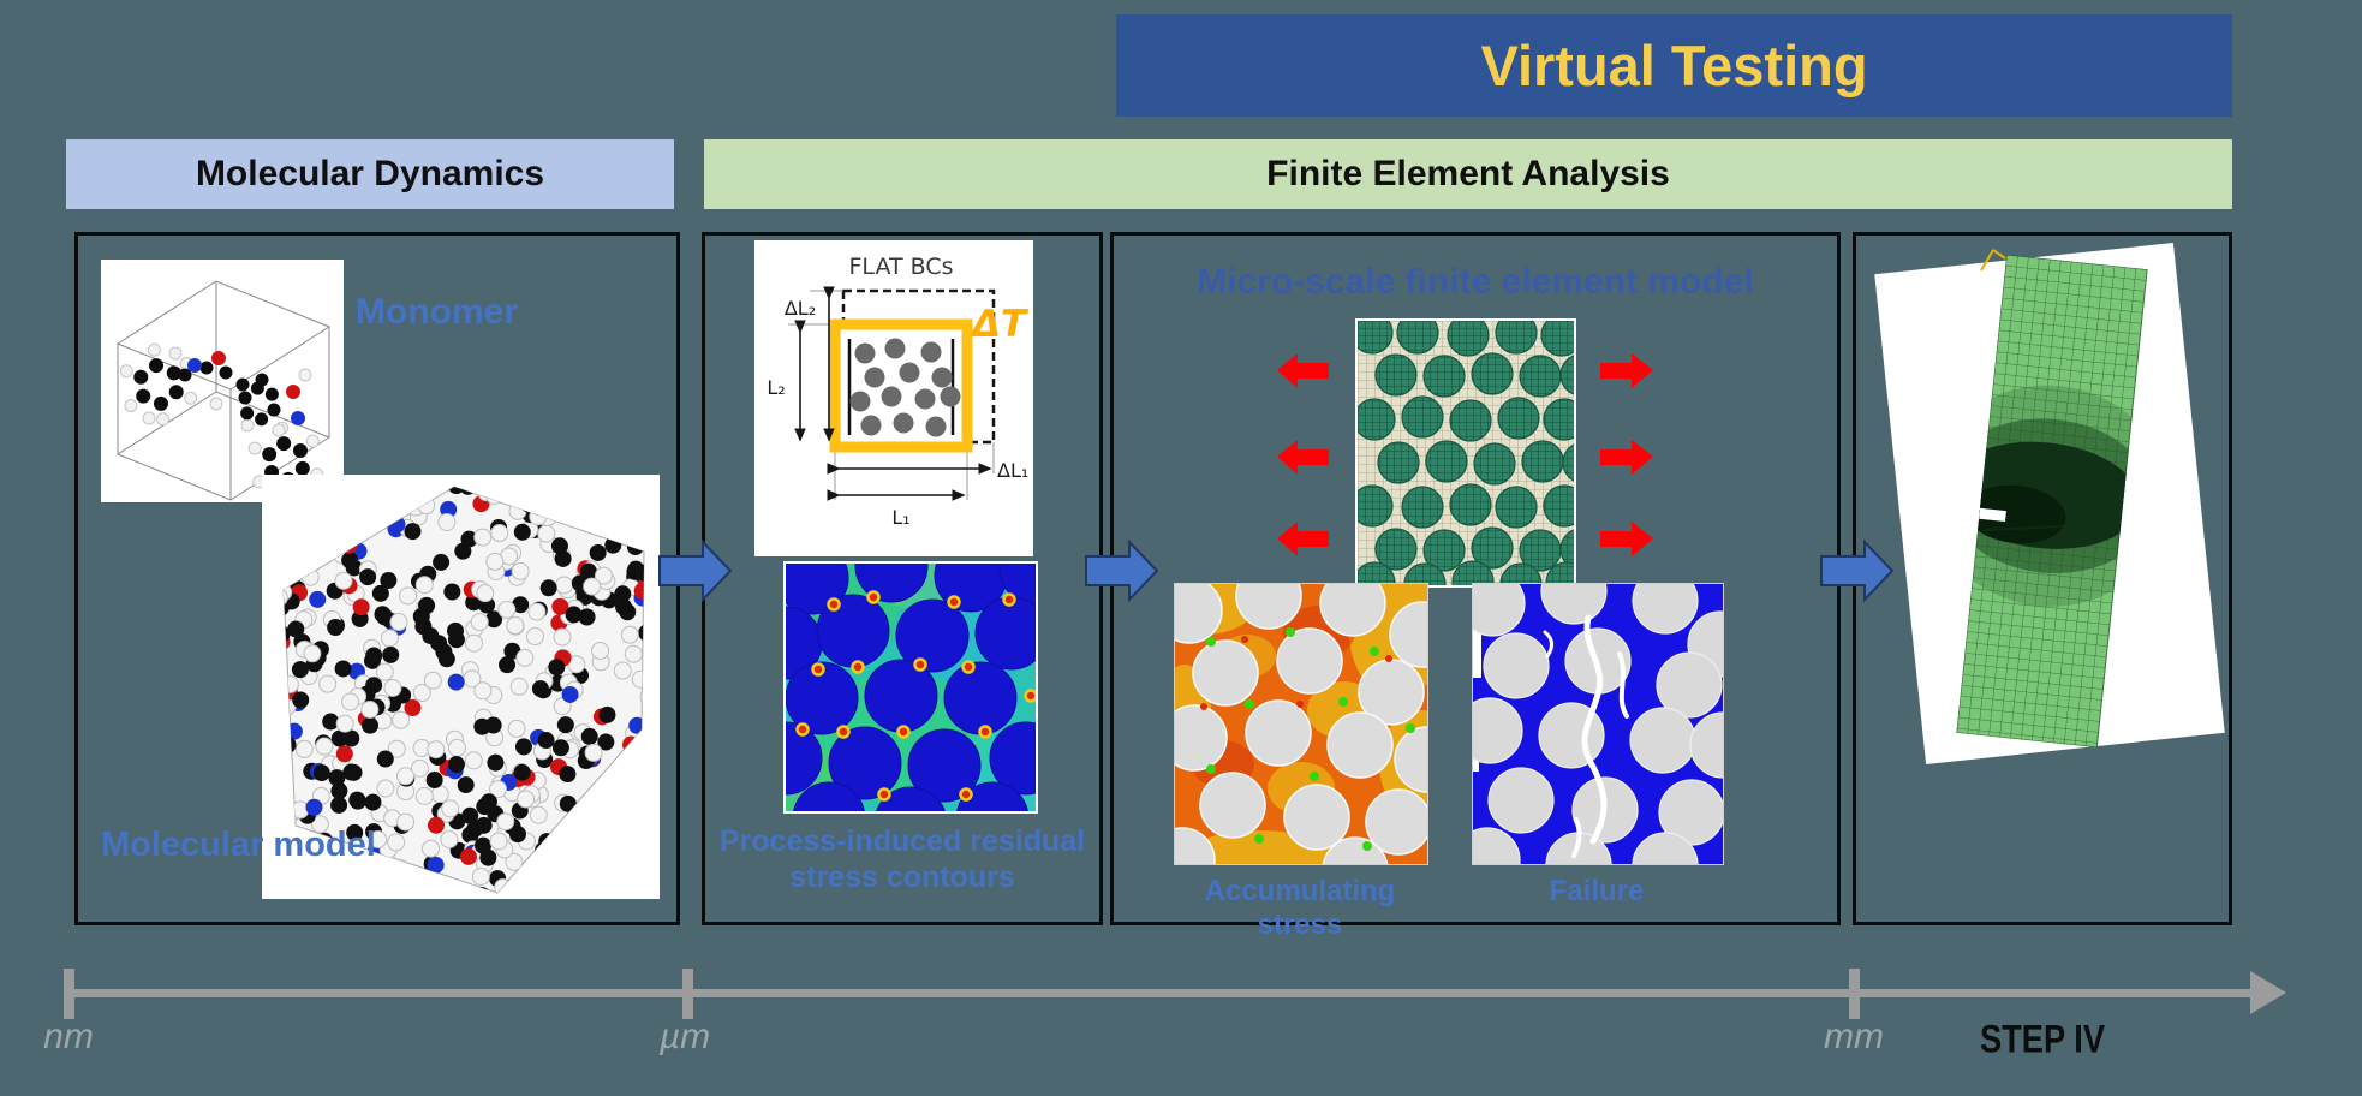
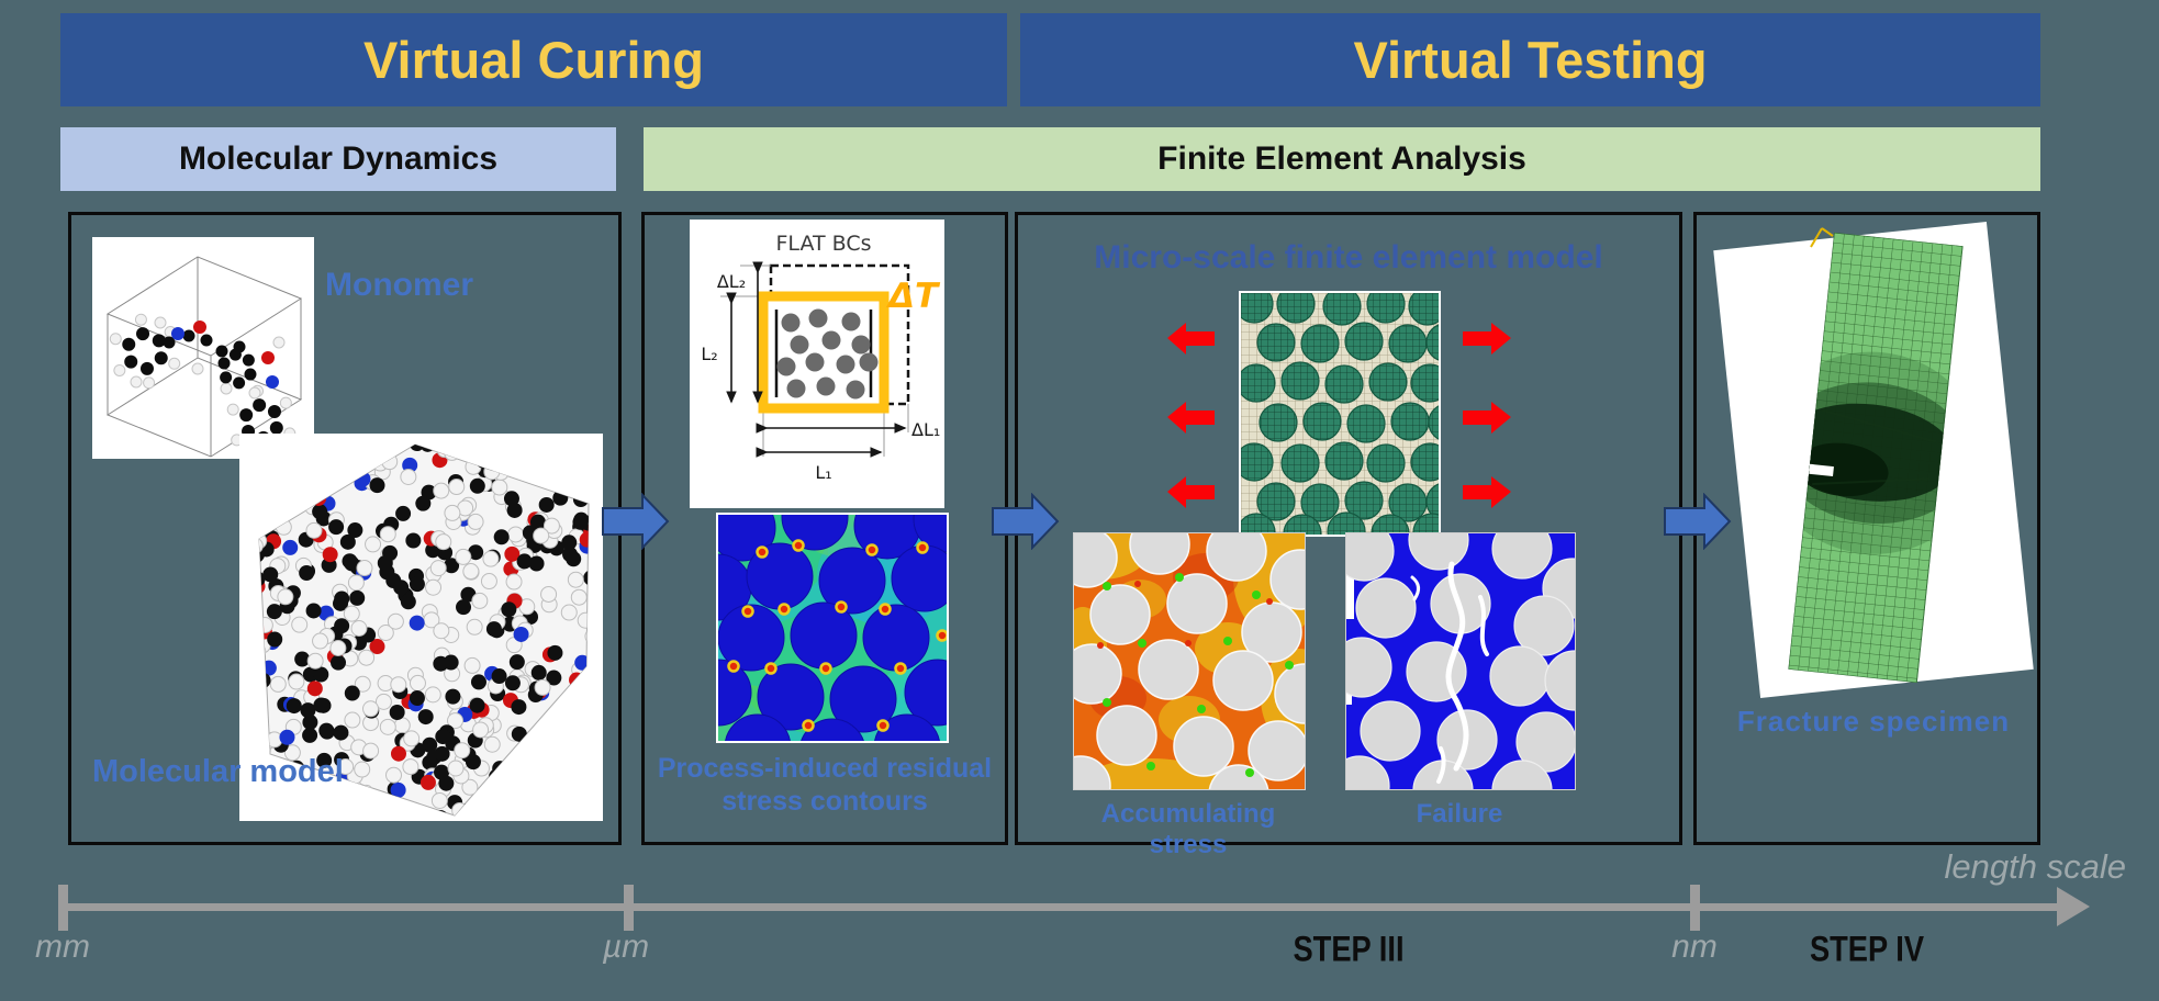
+ Virtual Curing
  Virtual Testing
  Molecular Dynamics
  Finite Element Analysis
  Monomer
  Molecular model
  FLAT BCs
  ΔL₂
  L₂
  ΔL₁
  L₁
  ΔT
  Process-induced residual stress contours
  Micro-scale finite element model
  Accumulating stress
  Failure
+ Fracture specimen
- nm
+ mm
  µm
- mm
+ nm
+ STEP III
  STEP IV
+ length scale
